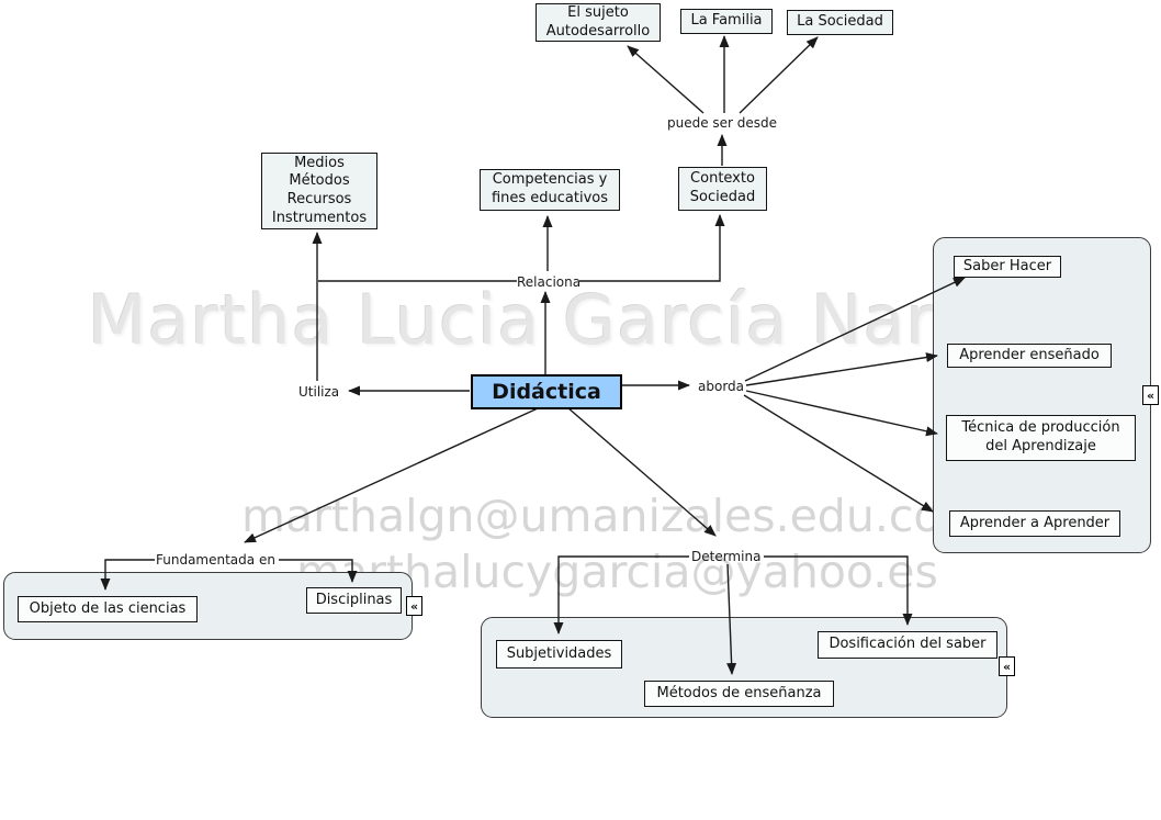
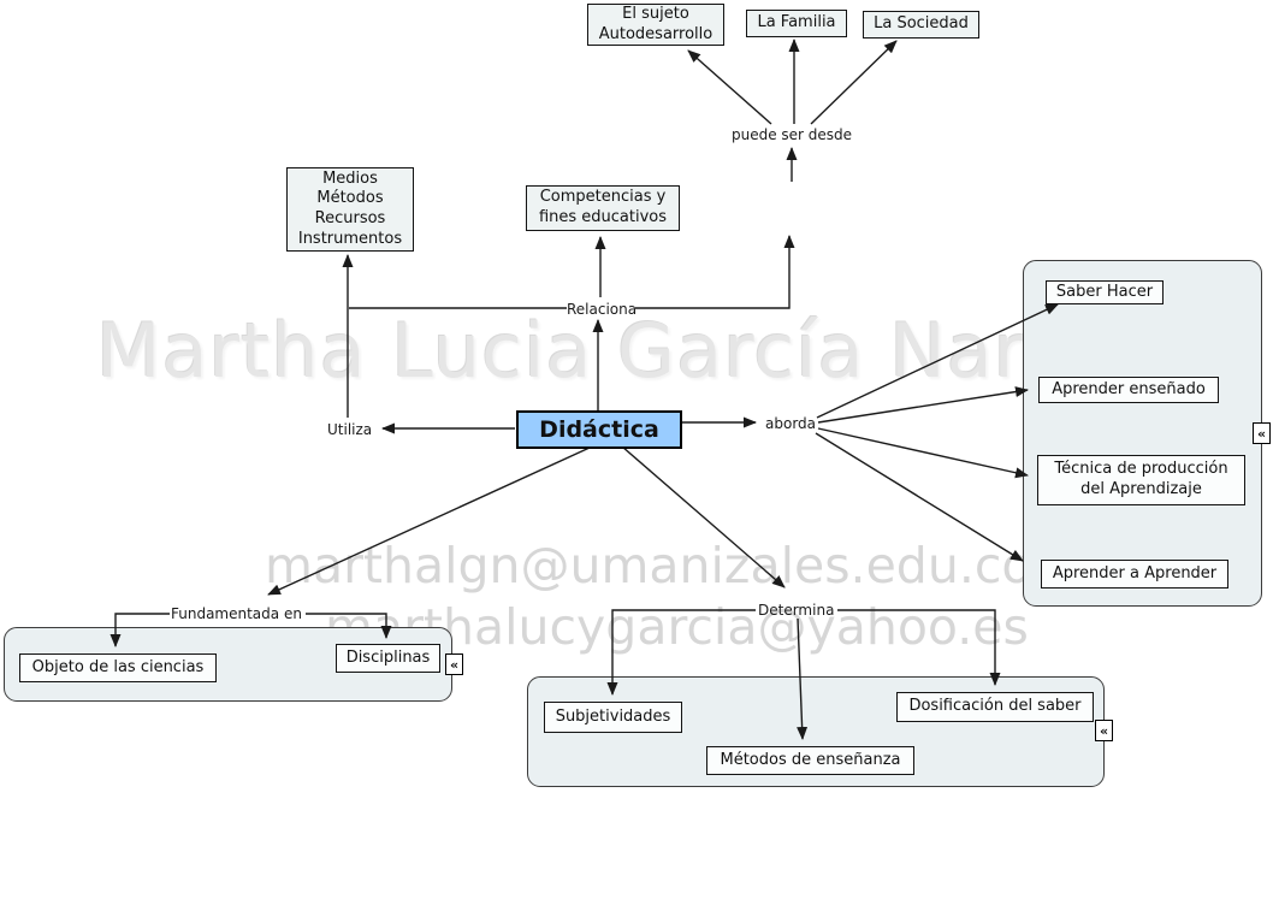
  Martha Lucia García Nar
  marthalgn@umanizales.edu.co
  halucygarcia@yahoo.es
  Saber Hacer
  Aprender enseñado
  Técnica de producción
  del Aprendizaje
  Aprender a Aprender
  «
  Objeto de las ciencias
  Disciplinas
  «
  Subjetividades
  Métodos de enseñanza
  Dosificación del saber
  «
  El sujeto
  Autodesarrollo
  La Familia
  La Sociedad
  Medios
  Métodos
  Recursos
  Instrumentos
  Competencias y
  fines educativos
- Contexto
- Sociedad
  Didáctica
  puede ser desde
  Relaciona
  Utiliza
  aborda
  Fundamentada en
  Determina
